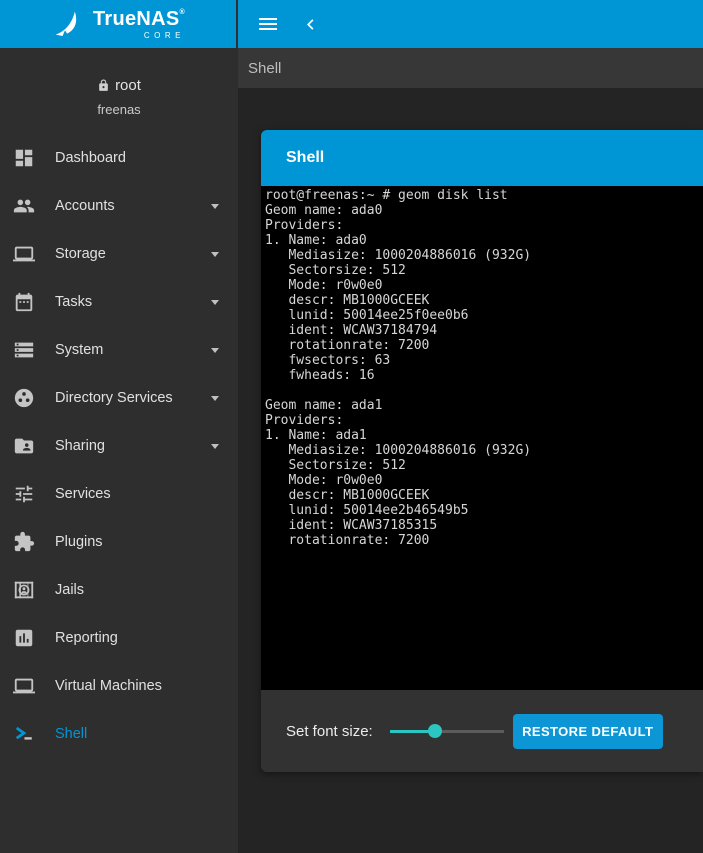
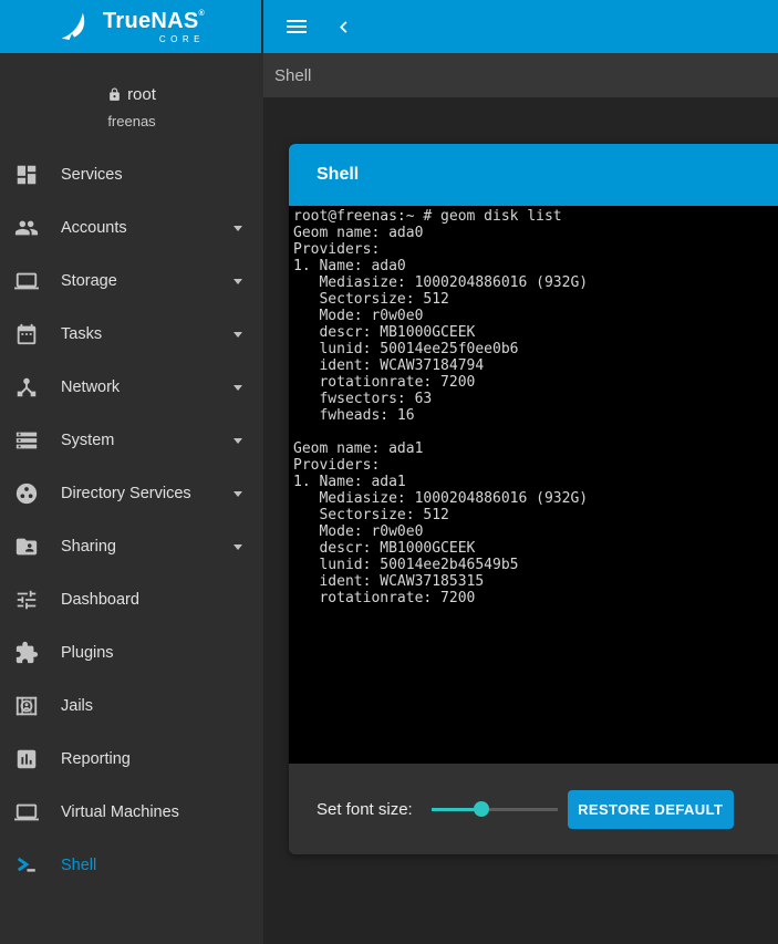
  TrueNAS
  CORE
  root
  freenas
- Dashboard
+ Services
  Accounts
  Storage
  Tasks
+ Network
  System
  Directory Services
  Sharing
- Services
+ Dashboard
  Plugins
  Jails
  Reporting
  Virtual Machines
  Shell
  Shell
  Shell
  root@freenas:~ # geom disk list
  Geom name: ada0
  Providers:
  1. Name: ada0
  Mediasize: 1000204886016 (932G)
  Sectorsize: 512
  Mode: r0w0e0
  descr: MB1000GCEEK
  lunid: 50014ee25f0ee0b6
  ident: WCAW37184794
  rotationrate: 7200
  fwsectors: 63
  fwheads: 16
  Geom name: ada1
  Providers:
  1. Name: ada1
  Mediasize: 1000204886016 (932G)
  Sectorsize: 512
  Mode: r0w0e0
  descr: MB1000GCEEK
  lunid: 50014ee2b46549b5
  ident: WCAW37185315
  rotationrate: 7200
  Set font size:
  RESTORE DEFAULT
